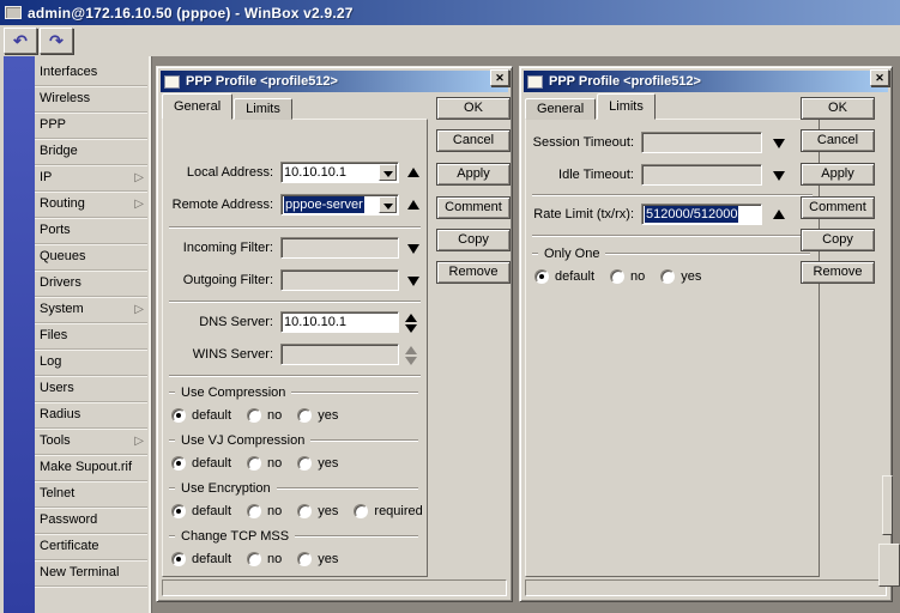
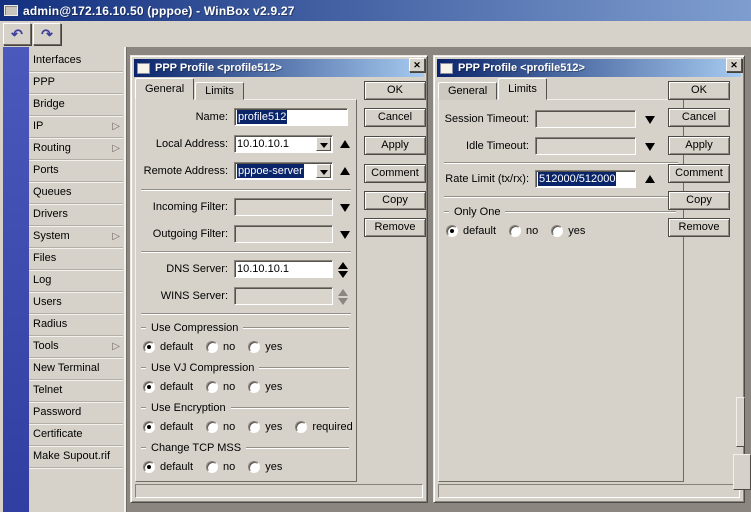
  admin@172.16.10.50 (pppoe) - WinBox v2.9.27
  ↶
  ↷
  Interfaces
- Wireless
  PPP
  Bridge
  IP
  ▷
  Routing
  ▷
  Ports
  Queues
  Drivers
  System
  ▷
  Files
  Log
  Users
  Radius
  Tools
  ▷
- Make Supout.rif
+ New Terminal
  Telnet
  Password
  Certificate
- New Terminal
+ Make Supout.rif
  PPP Profile <profile512>
  ✕
  General
  Limits
+ Name:
+ profile512
  Local Address:
  10.10.10.1
  Remote Address:
  pppoe-server
  Incoming Filter:
  Outgoing Filter:
  DNS Server:
  10.10.10.1
  WINS Server:
  Use Compression
  default
  no
  yes
  Use VJ Compression
  default
  no
  yes
  Use Encryption
  default
  no
  yes
  required
  Change TCP MSS
  default
  no
  yes
  OK
  Cancel
  Apply
  Comment
  Copy
  Remove
  PPP Profile <profile512>
  ✕
  General
  Limits
  Session Timeout:
  Idle Timeout:
  Rate Limit (tx/rx):
  512000/512000
  Only One
  default
  no
  yes
  OK
  Cancel
  Apply
  Comment
  Copy
  Remove
